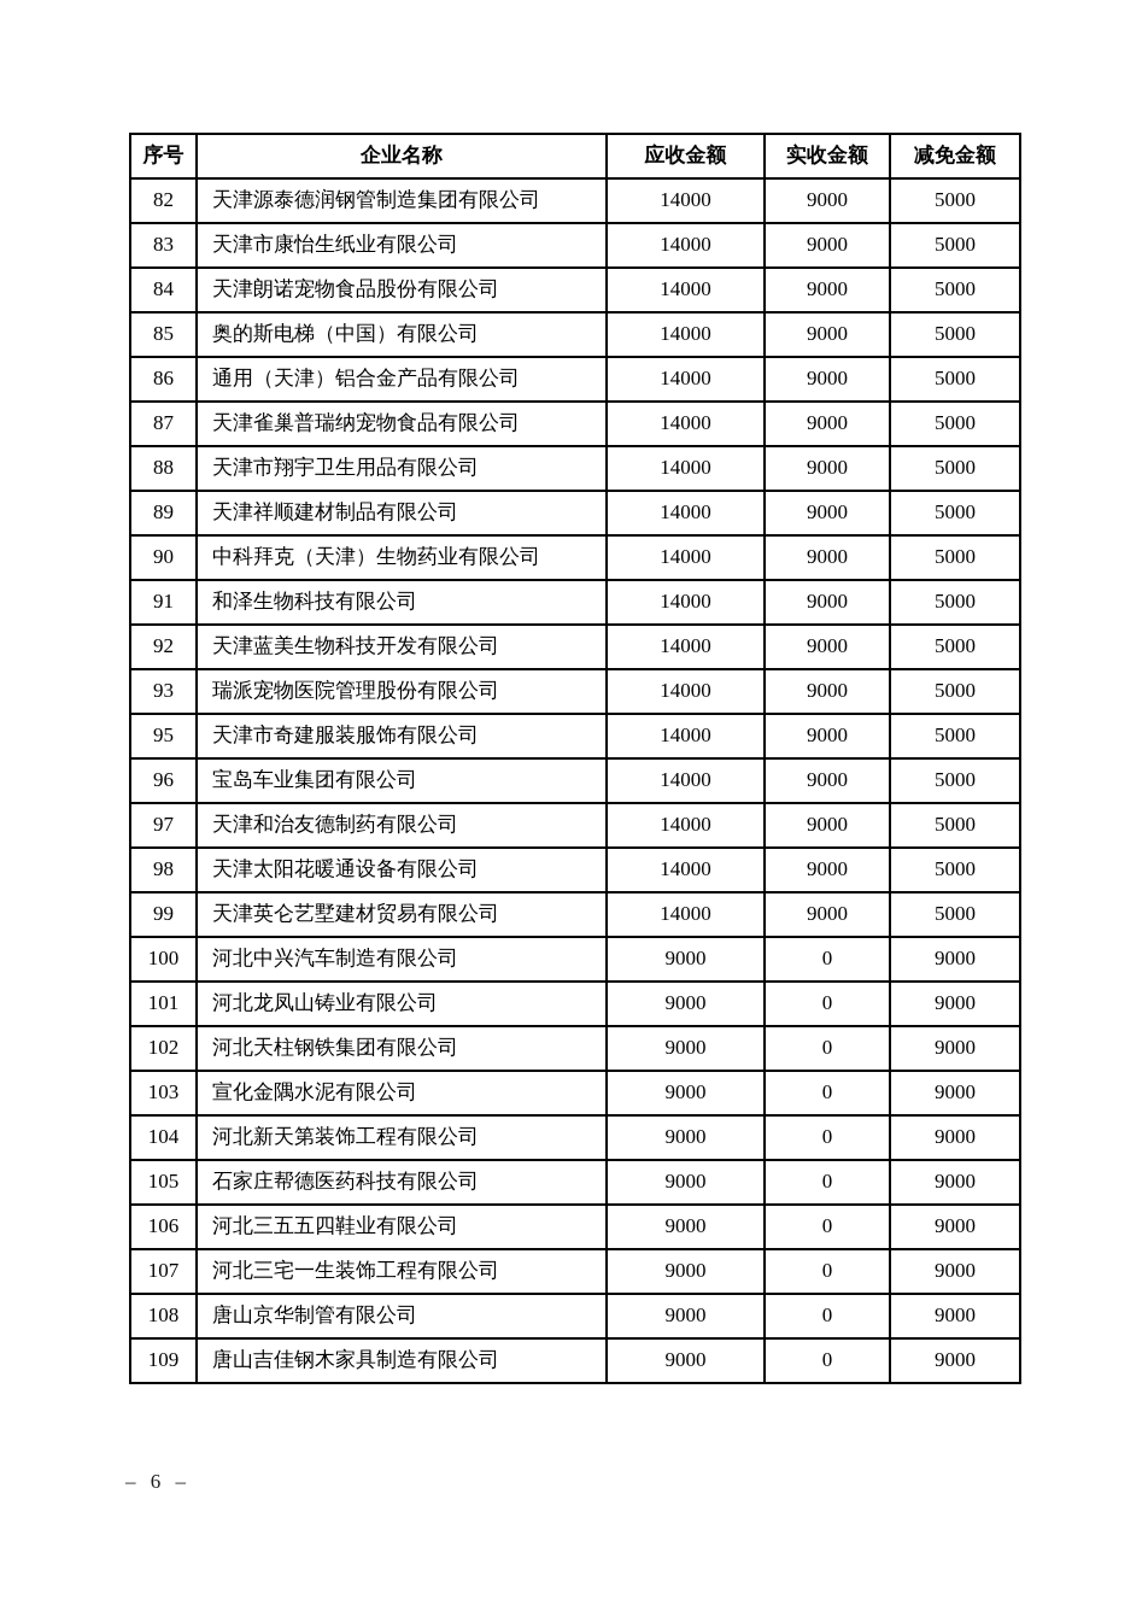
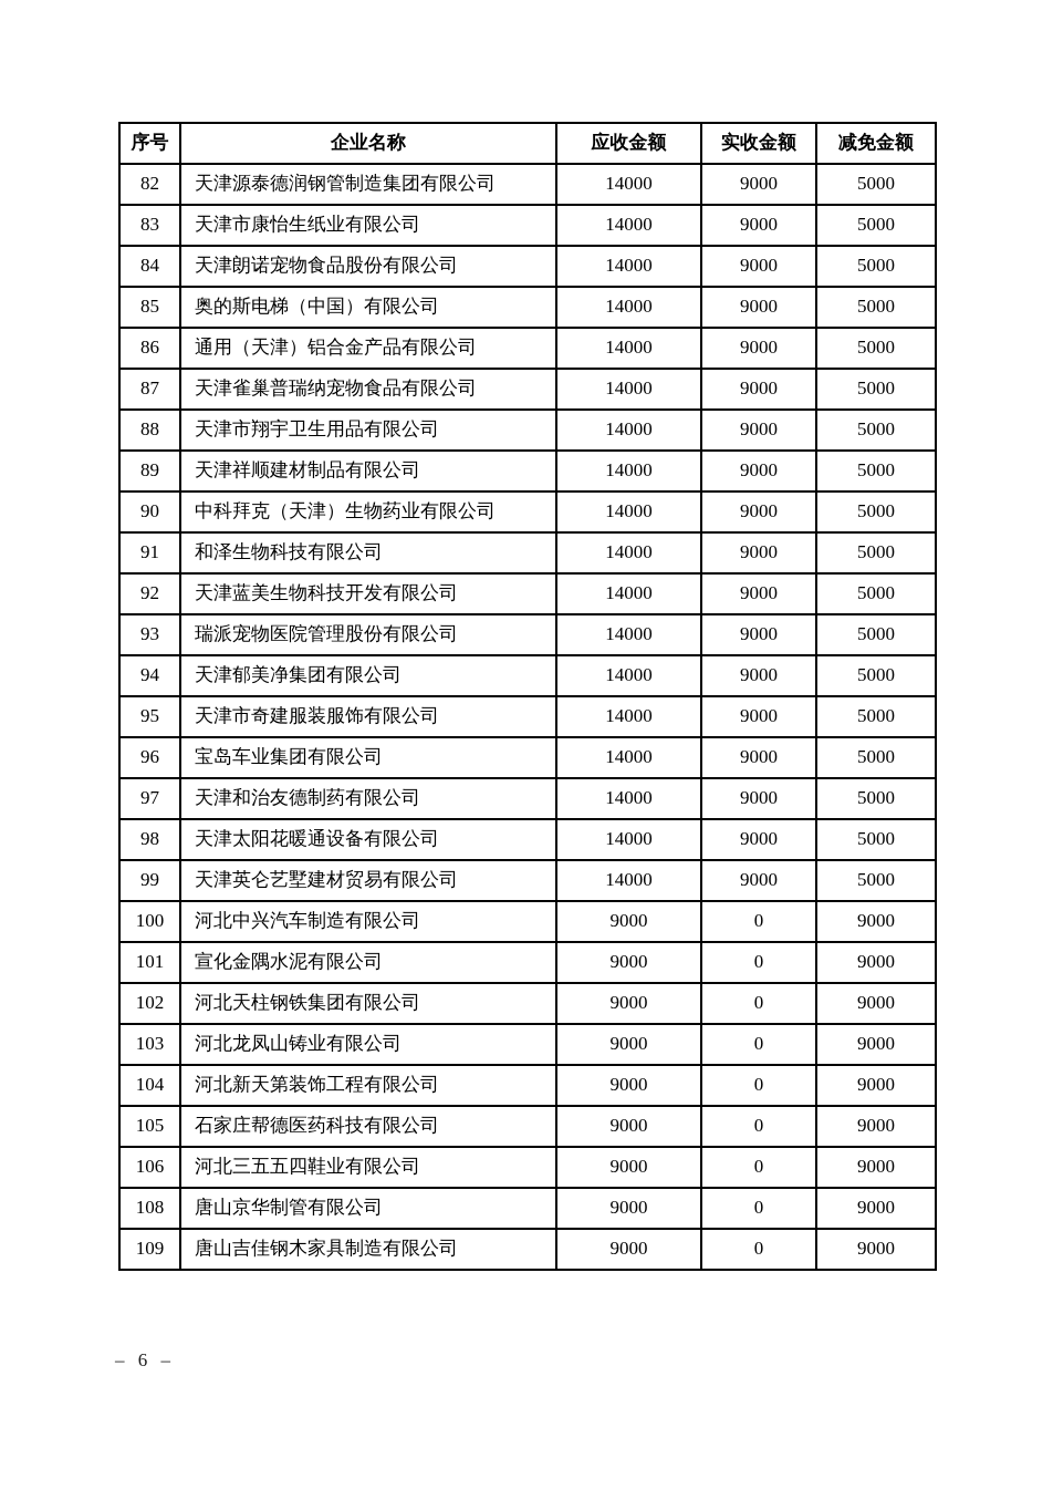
  序号	企业名称	应收金额	实收金额	减免金额
  82	天津源泰德润钢管制造集团有限公司	14000	9000	5000
  83	天津市康怡生纸业有限公司	14000	9000	5000
  84	天津朗诺宠物食品股份有限公司	14000	9000	5000
  85	奥的斯电梯（中国）有限公司	14000	9000	5000
  86	通用（天津）铝合金产品有限公司	14000	9000	5000
  87	天津雀巢普瑞纳宠物食品有限公司	14000	9000	5000
  88	天津市翔宇卫生用品有限公司	14000	9000	5000
  89	天津祥顺建材制品有限公司	14000	9000	5000
  90	中科拜克（天津）生物药业有限公司	14000	9000	5000
  91	和泽生物科技有限公司	14000	9000	5000
  92	天津蓝美生物科技开发有限公司	14000	9000	5000
  93	瑞派宠物医院管理股份有限公司	14000	9000	5000
+ 94	天津郁美净集团有限公司	14000	9000	5000
  95	天津市奇建服装服饰有限公司	14000	9000	5000
  96	宝岛车业集团有限公司	14000	9000	5000
  97	天津和治友德制药有限公司	14000	9000	5000
  98	天津太阳花暖通设备有限公司	14000	9000	5000
  99	天津英仑艺墅建材贸易有限公司	14000	9000	5000
  100	河北中兴汽车制造有限公司	9000	0	9000
- 101	河北龙凤山铸业有限公司	9000	0	9000
+ 101	宣化金隅水泥有限公司	9000	0	9000
  102	河北天柱钢铁集团有限公司	9000	0	9000
- 103	宣化金隅水泥有限公司	9000	0	9000
+ 103	河北龙凤山铸业有限公司	9000	0	9000
  104	河北新天第装饰工程有限公司	9000	0	9000
  105	石家庄帮德医药科技有限公司	9000	0	9000
  106	河北三五五四鞋业有限公司	9000	0	9000
- 107	河北三宅一生装饰工程有限公司	9000	0	9000
  108	唐山京华制管有限公司	9000	0	9000
  109	唐山吉佳钢木家具制造有限公司	9000	0	9000
  – 6 –
